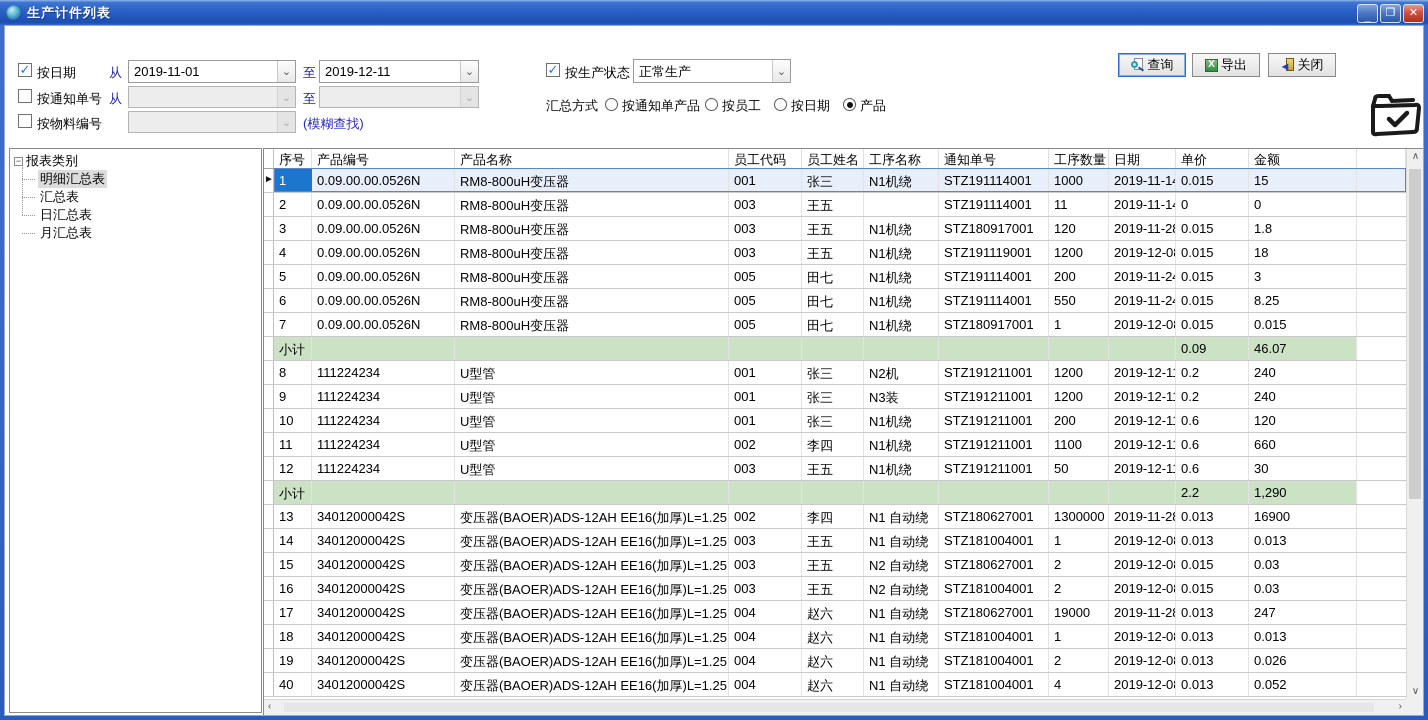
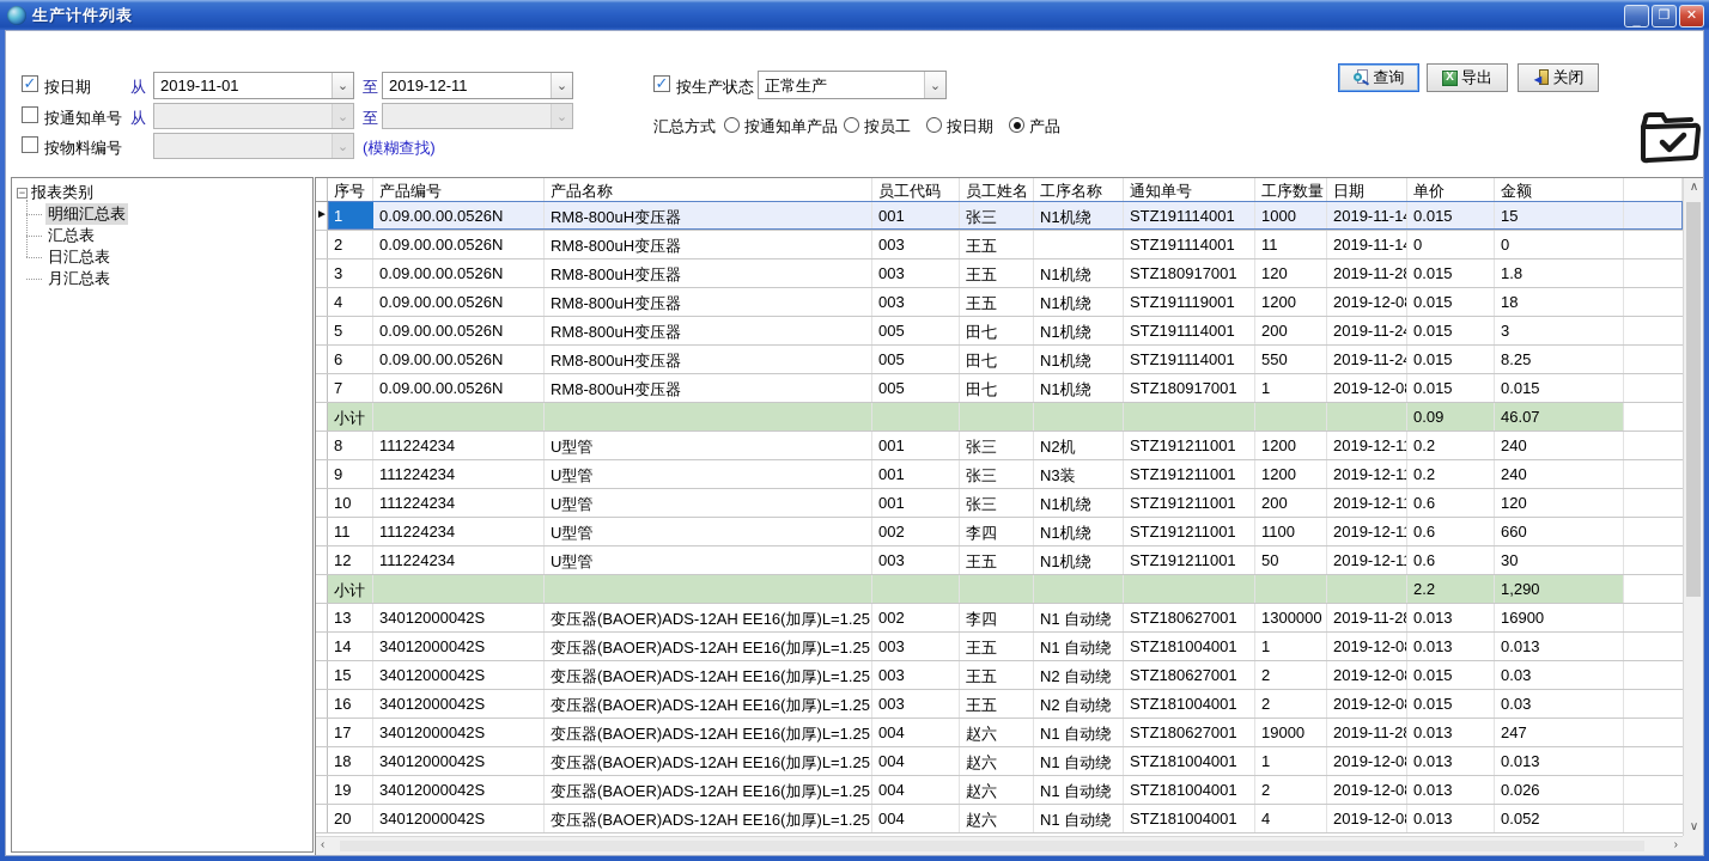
  生产计件列表
  _
  ❐
  ✕
  ✓
  按日期
  从
  2019-11-01
  ⌄
  至
  2019-12-11
  ⌄
  ✓
  按生产状态
  正常生产
  ⌄
  查询
  X
  导出
  ◄
  关闭
  按通知单号
  从
  ⌄
  至
  ⌄
  汇总方式
  按通知单产品
  按员工
  按日期
  产品
  按物料编号
  ⌄
  (模糊查找)
  −
  报表类别
  明细汇总表
  汇总表
  日汇总表
  月汇总表
  序号
  产品编号
  产品名称
  员工代码
  员工姓名
  工序名称
  通知单号
  工序数量
  日期
  单价
  金额
  ►
  1
  0.09.00.00.0526N
  RM8-800uH变压器
  001
  张三
  N1机绕
  STZ191114001
  1000
  2019-11-1
  0.015
  15
  2
  0.09.00.00.0526N
  RM8-800uH变压器
  003
  王五
  STZ191114001
  11
  2019-11-14
  0
  0
  3
  0.09.00.00.0526N
  RM8-800uH变压器
  003
  王五
  N1机绕
  STZ180917001
  120
  2019-11-28
  0.015
  1.8
  4
  0.09.00.00.0526N
  RM8-800uH变压器
  003
  王五
  N1机绕
  STZ191119001
  1200
  2019-12-0
  0.015
  18
  5
  0.09.00.00.0526N
  RM8-800uH变压器
  005
  田七
  N1机绕
  STZ191114001
  200
  2019-11-24
  0.015
  3
  6
  0.09.00.00.0526N
  RM8-800uH变压器
  005
  田七
  N1机绕
  STZ191114001
  550
  2019-11-24
  0.015
  8.25
  7
  0.09.00.00.0526N
  RM8-800uH变压器
  005
  田七
  N1机绕
  STZ180917001
  1
  2019-12-0
  0.015
  0.015
  小计
  0.09
  46.07
  8
  111224234
  U型管
  001
  张三
  N2机
  STZ191211001
  1200
  2019-12-11
  0.2
  240
  9
  111224234
  U型管
  001
  张三
  N3装
  STZ191211001
  1200
  2019-12-11
  0.2
  240
  10
  111224234
  U型管
  001
  张三
  N1机绕
  STZ191211001
  200
  2019-12-11
  0.6
  120
  11
  111224234
  U型管
  002
  李四
  N1机绕
  STZ191211001
  1100
  2019-12-11
  0.6
  660
  12
  111224234
  U型管
  003
  王五
  N1机绕
  STZ191211001
  50
  2019-12-11
  0.6
  30
  小计
  2.2
  1,290
  13
  34012000042S
  变压器(BAOER)ADS-12AH EE16(加厚)L=1.25
  002
  李四
  N1 自动绕
  STZ180627001
  1300000
  2019-11-28
  0.013
  16900
  14
  34012000042S
  变压器(BAOER)ADS-12AH EE16(加厚)L=1.25
  003
  王五
  N1 自动绕
  STZ181004001
  1
  2019-12-0
  0.013
  0.013
  15
  34012000042S
  变压器(BAOER)ADS-12AH EE16(加厚)L=1.25
  003
  王五
  N2 自动绕
  STZ180627001
  2
  2019-12-0
  0.015
  0.03
  16
  34012000042S
  变压器(BAOER)ADS-12AH EE16(加厚)L=1.25
  003
  王五
  N2 自动绕
  STZ181004001
  2
  2019-12-0
  0.015
  0.03
  17
  34012000042S
  变压器(BAOER)ADS-12AH EE16(加厚)L=1.25
  004
  赵六
  N1 自动绕
  STZ180627001
  19000
  2019-11-28
  0.013
  247
  18
  34012000042S
  变压器(BAOER)ADS-12AH EE16(加厚)L=1.25
  004
  赵六
  N1 自动绕
  STZ181004001
  1
  2019-12-0
  0.013
  0.013
  19
  34012000042S
  变压器(BAOER)ADS-12AH EE16(加厚)L=1.25
  004
  赵六
  N1 自动绕
  STZ181004001
  2
  2019-12-0
  0.013
  0.026
- 40
+ 20
  34012000042S
  变压器(BAOER)ADS-12AH EE16(加厚)L=1.25
  004
  赵六
  N1 自动绕
  STZ181004001
  4
  2019-12-0
  0.013
  0.052
  ∧
  ∨
  ‹
  ›
